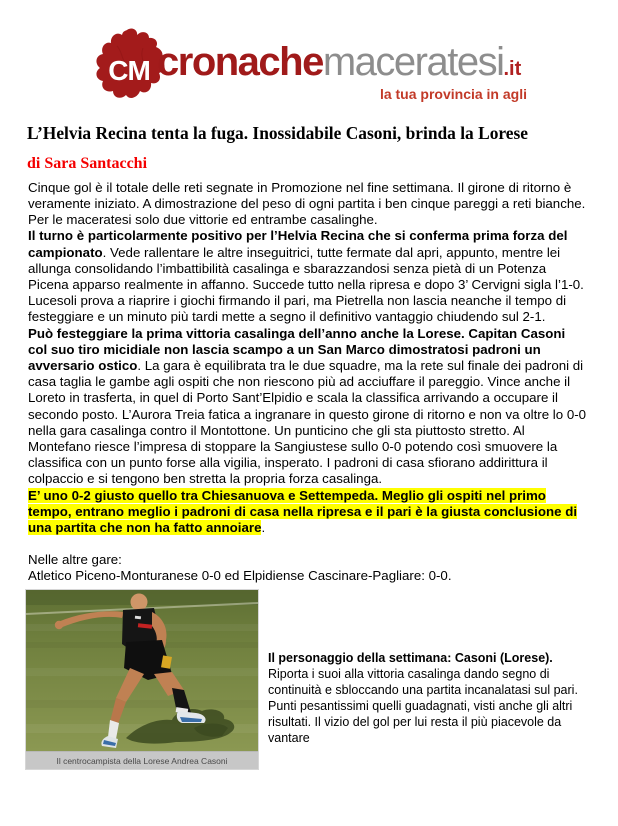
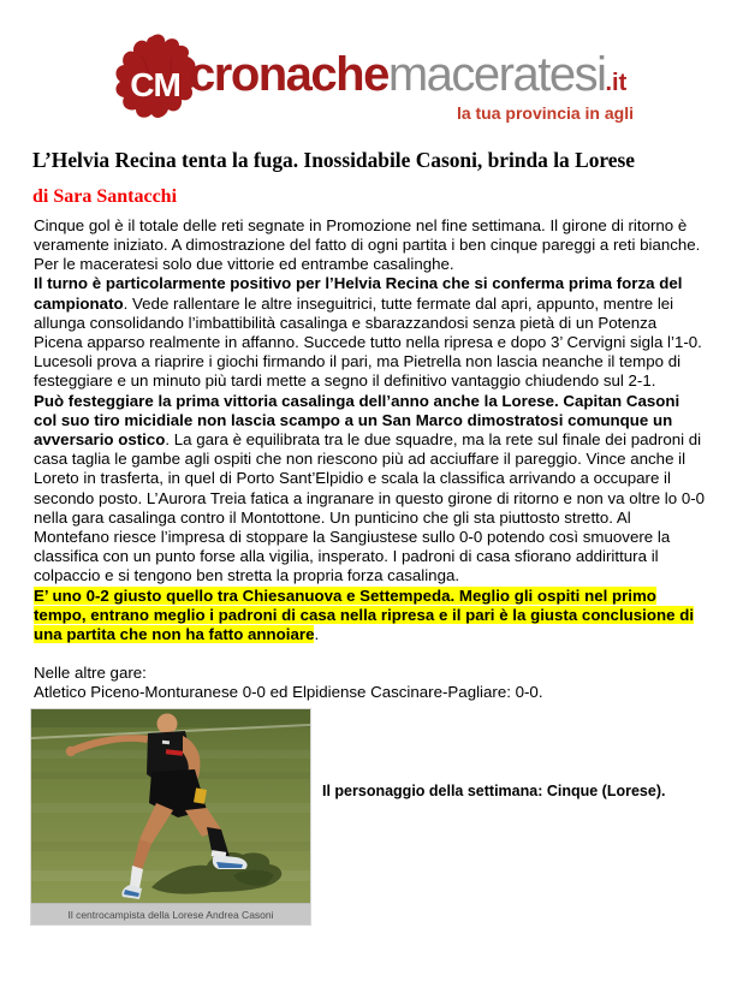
  CM
  cronachemaceratesi.it
  la tua provincia in agli
  L’Helvia Recina tenta la fuga. Inossidabile Casoni, brinda la Lorese
  di Sara Santacchi
- Cinque gol è il totale delle reti segnate in Promozione nel fine settimana. Il girone di ritorno è veramente iniziato. A dimostrazione del peso di ogni partita i ben cinque pareggi a reti bianche. Per le maceratesi solo due vittorie ed entrambe casalinghe.
+ Cinque gol è il totale delle reti segnate in Promozione nel fine settimana. Il girone di ritorno è veramente iniziato. A dimostrazione del fatto di ogni partita i ben cinque pareggi a reti bianche. Per le maceratesi solo due vittorie ed entrambe casalinghe.
  Il turno è particolarmente positivo per l’Helvia Recina che si conferma prima forza del campionato. Vede rallentare le altre inseguitrici, tutte fermate dal apri, appunto, mentre lei allunga consolidando l’imbattibilità casalinga e sbarazzandosi senza pietà di un Potenza Picena apparso realmente in affanno. Succede tutto nella ripresa e dopo 3’ Cervigni sigla l’1-0. Lucesoli prova a riaprire i giochi firmando il pari, ma Pietrella non lascia neanche il tempo di festeggiare e un minuto più tardi mette a segno il definitivo vantaggio chiudendo sul 2-1.
- Può festeggiare la prima vittoria casalinga dell’anno anche la Lorese. Capitan Casoni col suo tiro micidiale non lascia scampo a un San Marco dimostratosi padroni un avversario ostico. La gara è equilibrata tra le due squadre, ma la rete sul finale dei padroni di casa taglia le gambe agli ospiti che non riescono più ad acciuffare il pareggio. Vince anche il Loreto in trasferta, in quel di Porto Sant’Elpidio e scala la classifica arrivando a occupare il secondo posto. L’Aurora Treia fatica a ingranare in questo girone di ritorno e non va oltre lo 0-0 nella gara casalinga contro il Montottone. Un punticino che gli sta piuttosto stretto. Al Montefano riesce l’impresa di stoppare la Sangiustese sullo 0-0 potendo così smuovere la classifica con un punto forse alla vigilia, insperato. I padroni di casa sfiorano addirittura il colpaccio e si tengono ben stretta la propria forza casalinga.
+ Può festeggiare la prima vittoria casalinga dell’anno anche la Lorese. Capitan Casoni col suo tiro micidiale non lascia scampo a un San Marco dimostratosi comunque un avversario ostico. La gara è equilibrata tra le due squadre, ma la rete sul finale dei padroni di casa taglia le gambe agli ospiti che non riescono più ad acciuffare il pareggio. Vince anche il Loreto in trasferta, in quel di Porto Sant’Elpidio e scala la classifica arrivando a occupare il secondo posto. L’Aurora Treia fatica a ingranare in questo girone di ritorno e non va oltre lo 0-0 nella gara casalinga contro il Montottone. Un punticino che gli sta piuttosto stretto. Al Montefano riesce l’impresa di stoppare la Sangiustese sullo 0-0 potendo così smuovere la classifica con un punto forse alla vigilia, insperato. I padroni di casa sfiorano addirittura il colpaccio e si tengono ben stretta la propria forza casalinga.
  E’ uno 0-2 giusto quello tra Chiesanuova e Settempeda. Meglio gli ospiti nel primo tempo, entrano meglio i padroni di casa nella ripresa e il pari è la giusta conclusione di una partita che non ha fatto annoiare.
  Nelle altre gare:
  Atletico Piceno-Monturanese 0-0 ed Elpidiense Cascinare-Pagliare: 0-0.
  Il centrocampista della Lorese Andrea Casoni
- Il personaggio della settimana: Casoni (Lorese).
+ Il personaggio della settimana: Cinque (Lorese).
- Riporta i suoi alla vittoria casalinga dando segno di continuità e sbloccando una partita incanalatasi sul pari. Punti pesantissimi quelli guadagnati, visti anche gli altri risultati. Il vizio del gol per lui resta il più piacevole da vantare
